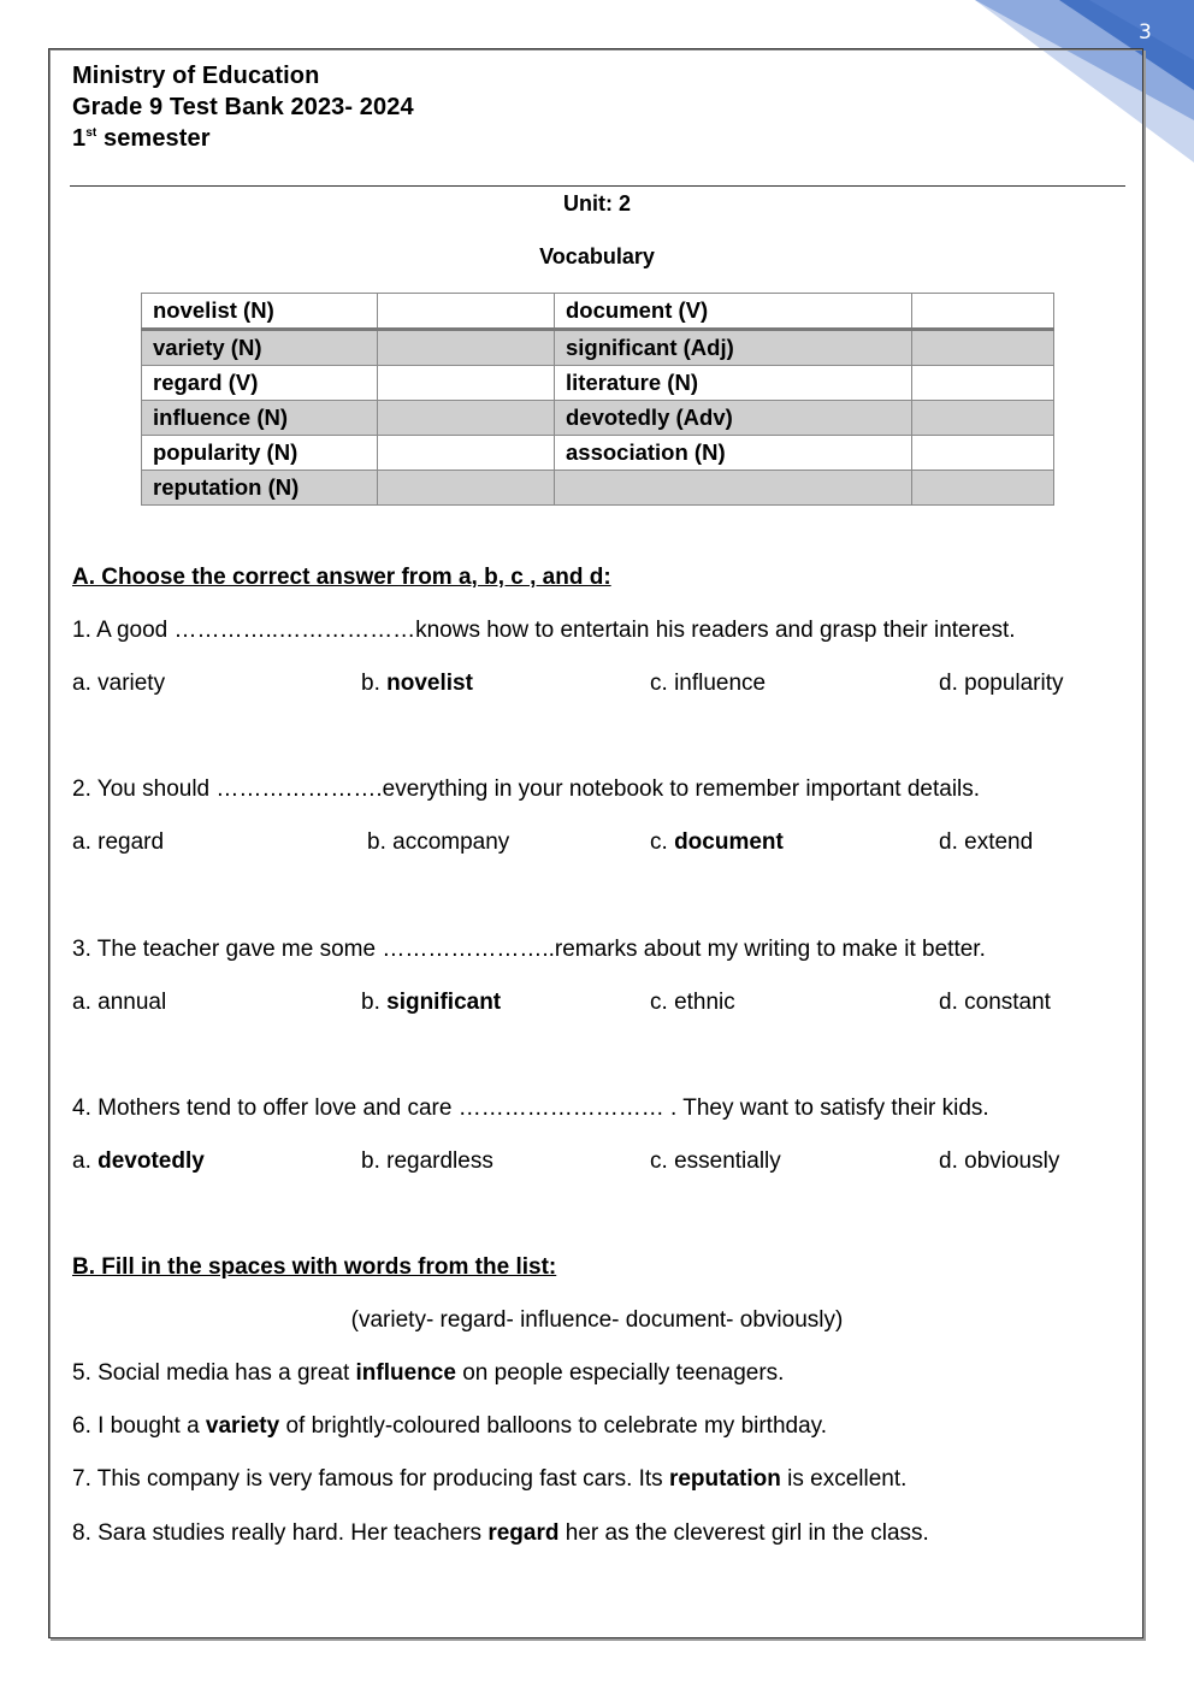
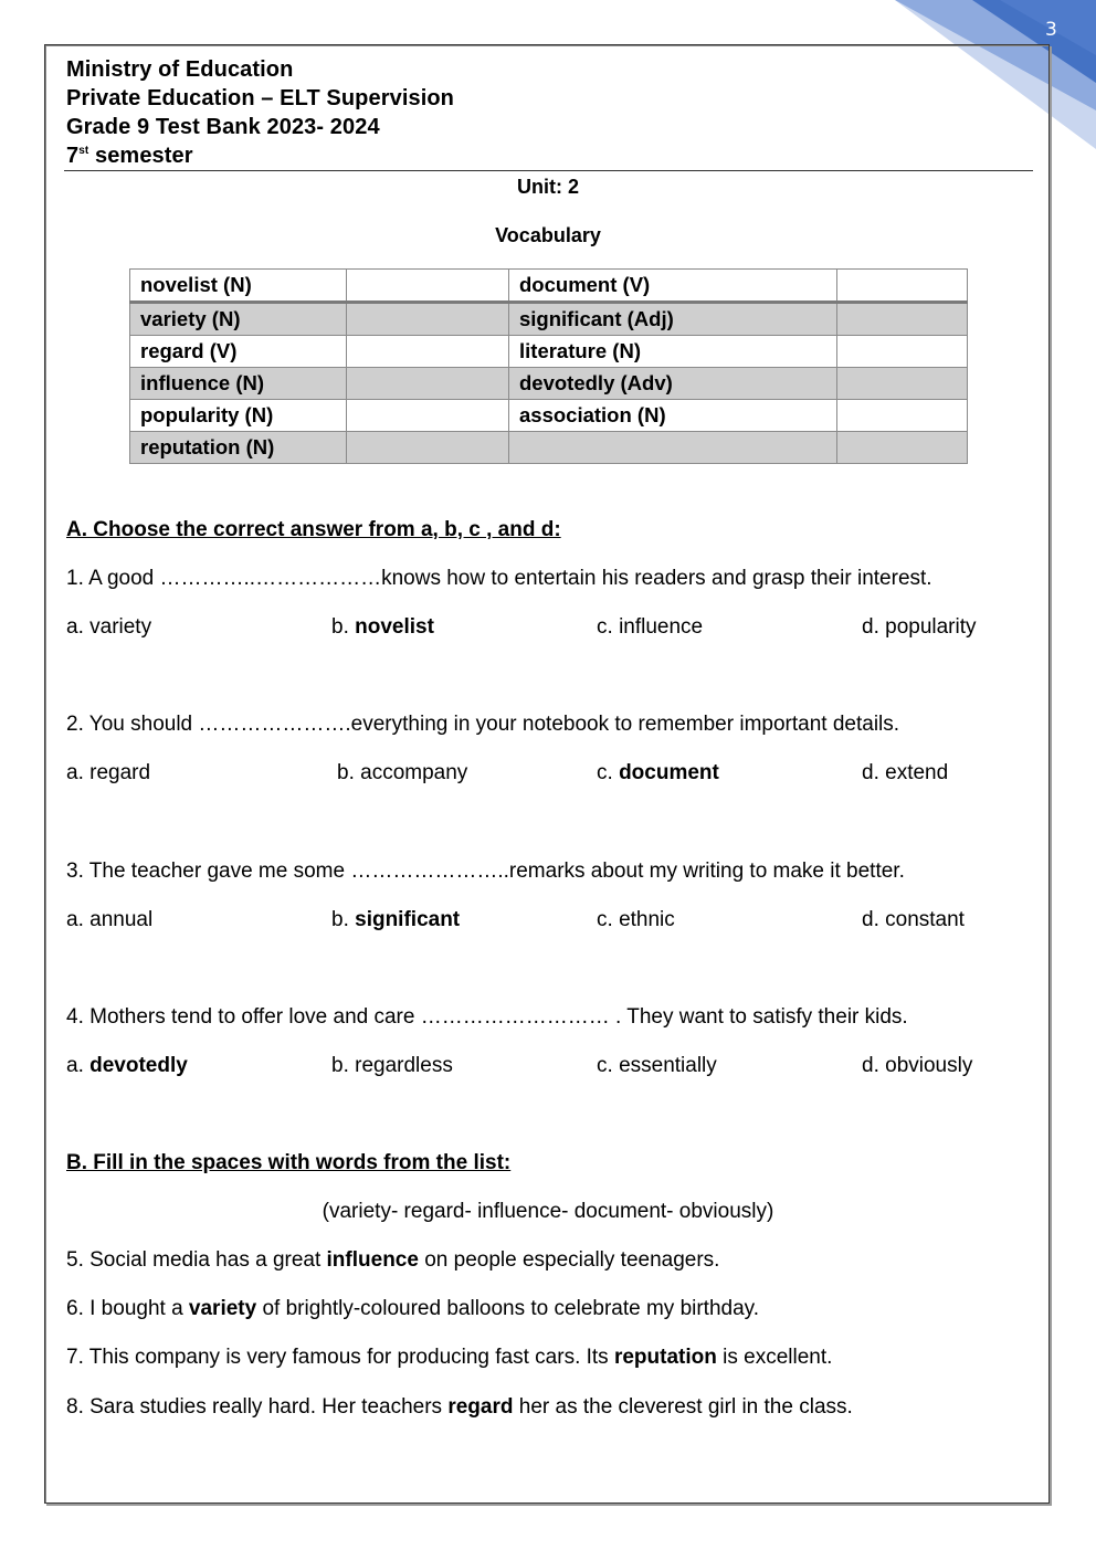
  3
  Ministry of Education
+ Private Education – ELT Supervision
  Grade 9 Test Bank 2023- 2024
- 1st semester
+ 7st semester
  Unit: 2
  Vocabulary
  novelist (N)		document (V)
  variety (N)		significant (Adj)
  regard (V)		literature (N)
  influence (N)		devotedly (Adv)
  popularity (N)		association (N)
  reputation (N)
  A. Choose the correct answer from a, b, c , and d:
  1. A good …………..………………knows how to entertain his readers and grasp their interest.
  a. variety
  b. novelist
  c. influence
  d. popularity
  2. You should ………………….everything in your notebook to remember important details.
  a. regard
  b. accompany
  c. document
  d. extend
  3. The teacher gave me some …………………..remarks about my writing to make it better.
  a. annual
  b. significant
  c. ethnic
  d. constant
  4. Mothers tend to offer love and care ……………………… . They want to satisfy their kids.
  a. devotedly
  b. regardless
  c. essentially
  d. obviously
  B. Fill in the spaces with words from the list:
  (variety- regard- influence- document- obviously)
  5. Social media has a great influence on people especially teenagers.
  6. I bought a variety of brightly-coloured balloons to celebrate my birthday.
  7. This company is very famous for producing fast cars. Its reputation is excellent.
  8. Sara studies really hard. Her teachers regard her as the cleverest girl in the class.
